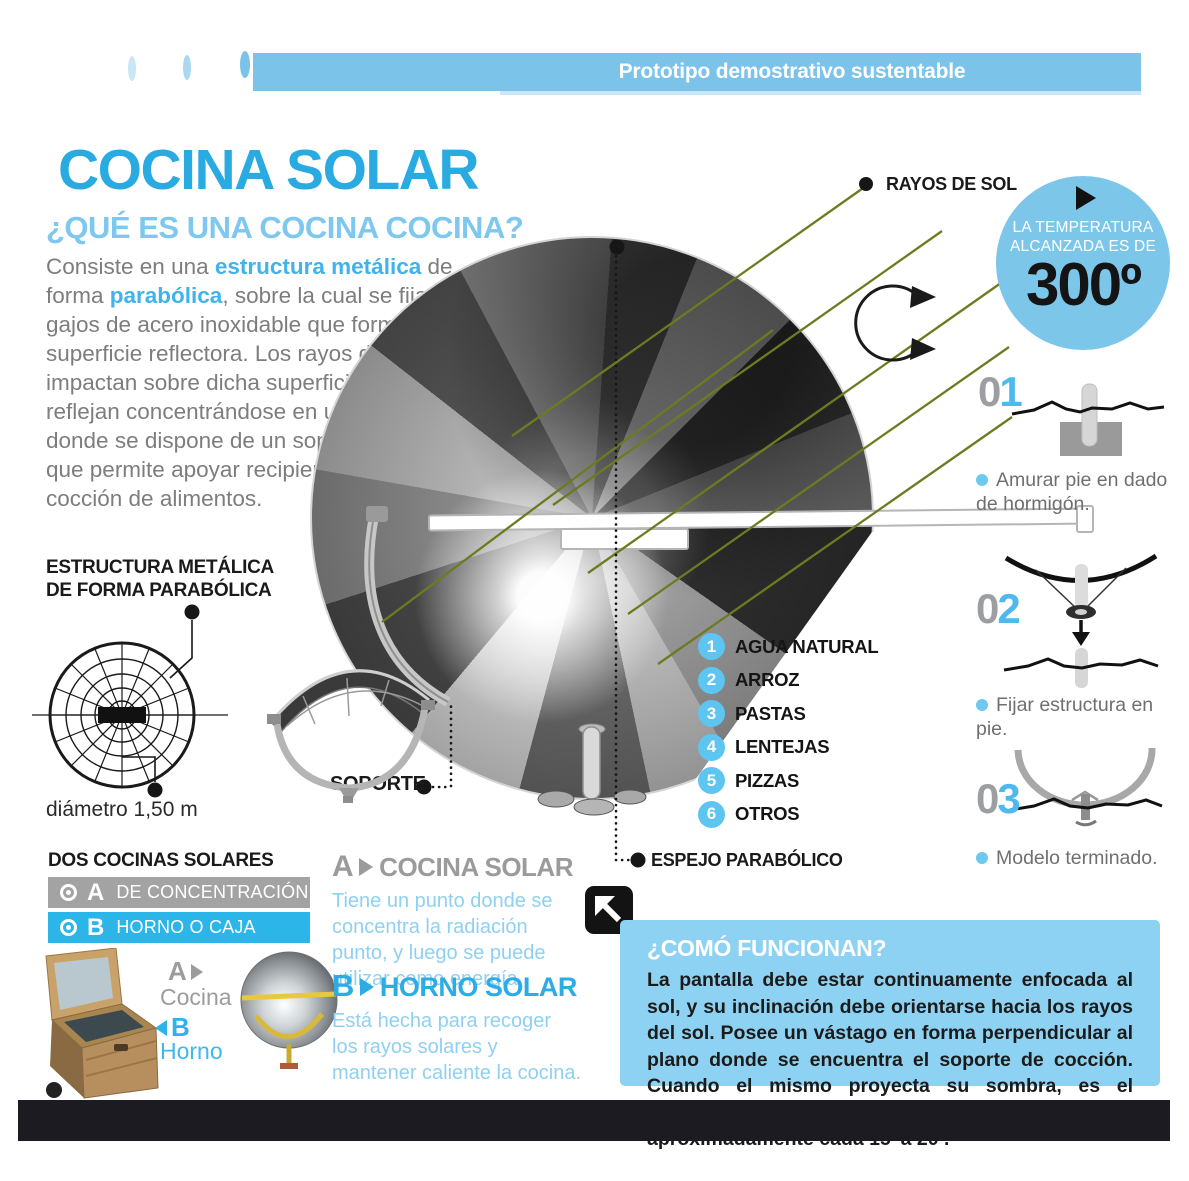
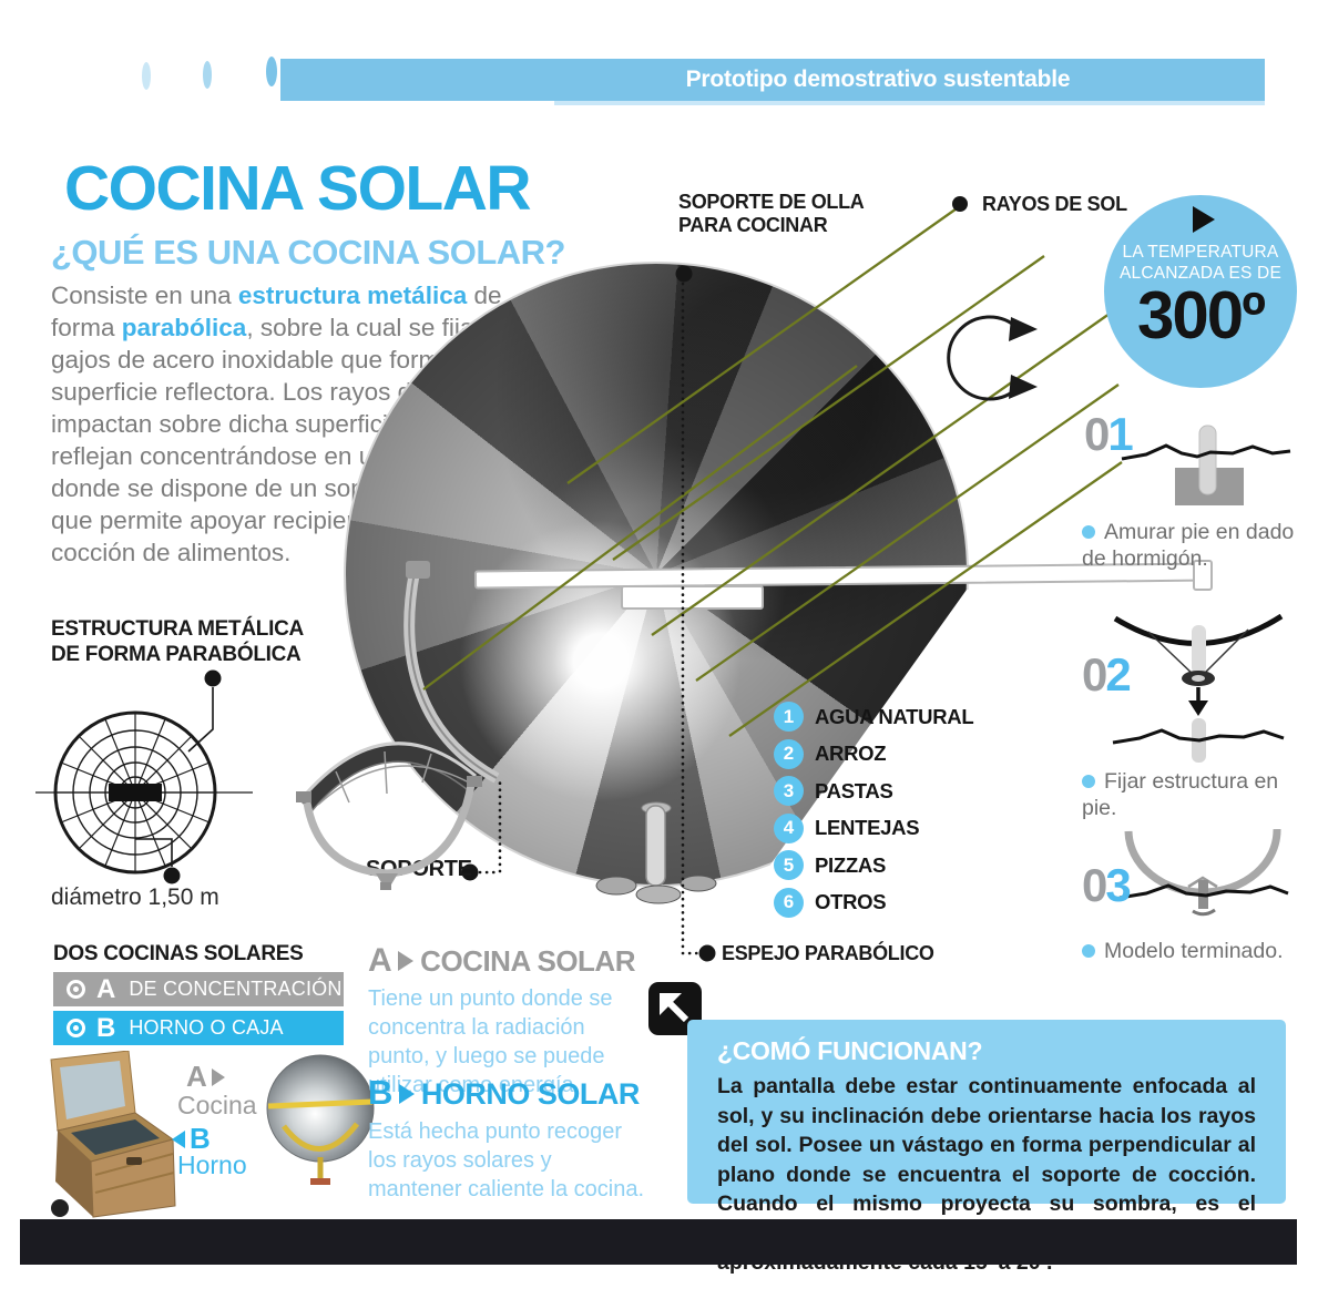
  Prototipo demostrativo sustentable
  COCINA SOLAR
- ¿QUÉ ES UNA COCINA COCINA?
+ ¿QUÉ ES UNA COCINA SOLAR?
  Consiste en una estructura metálica de forma parabólica, sobre la cual se fij gajos de acero inoxidable que for superficie reflectora. Los rayos impactan sobre dicha superfic reflejan concentrándose en donde se dispone de un so que permite apoyar recipie cocción de alimentos.
+ SOPORTE DE OLLA
+ PARA COCINAR
  RAYOS DE SOL
  ESPEJO PARABÓLICO
  LA TEMPERATURA
  ALCANZADA ES DE
  300º
  01
  Amurar pie en dado de hormigón.
  02
  Fijar estructura en pie.
  03
  Modelo terminado.
  ESTRUCTURA METÁLICA
  DE FORMA PARABÓLICA
  diámetro 1,50 m
  1
  AGUA NATURAL
  2
  ARROZ
  3
  PASTAS
  4
  LENTEJAS
  5
  PIZZAS
  6
  OTROS
  ¿COMÓ FUNCIONAN?
  La pantalla debe estar continuamente enfocada al sol, y su inclinación debe orientarse hacia los rayos del sol. Posee un vástago en forma perpendicular al plano donde se encuentra el soporte de cocción. Cuando el mismo proyecta su sombra, es el
  DOS COCINAS SOLARES
  A
  DE CONCENTRACIÓN
  B
  HORNO O CAJA
  A
  Cocina
  B
  Horno
  A COCINA SOLAR
  Tiene un punto donde se concentra la radiación punto, y luego se puede utilizar como energía.
  B HORNO SOLAR
- Está hecha para recoger los rayos solares y mantener caliente la cocina.
+ Está hecha punto recoger los rayos solares y mantener caliente la cocina.
